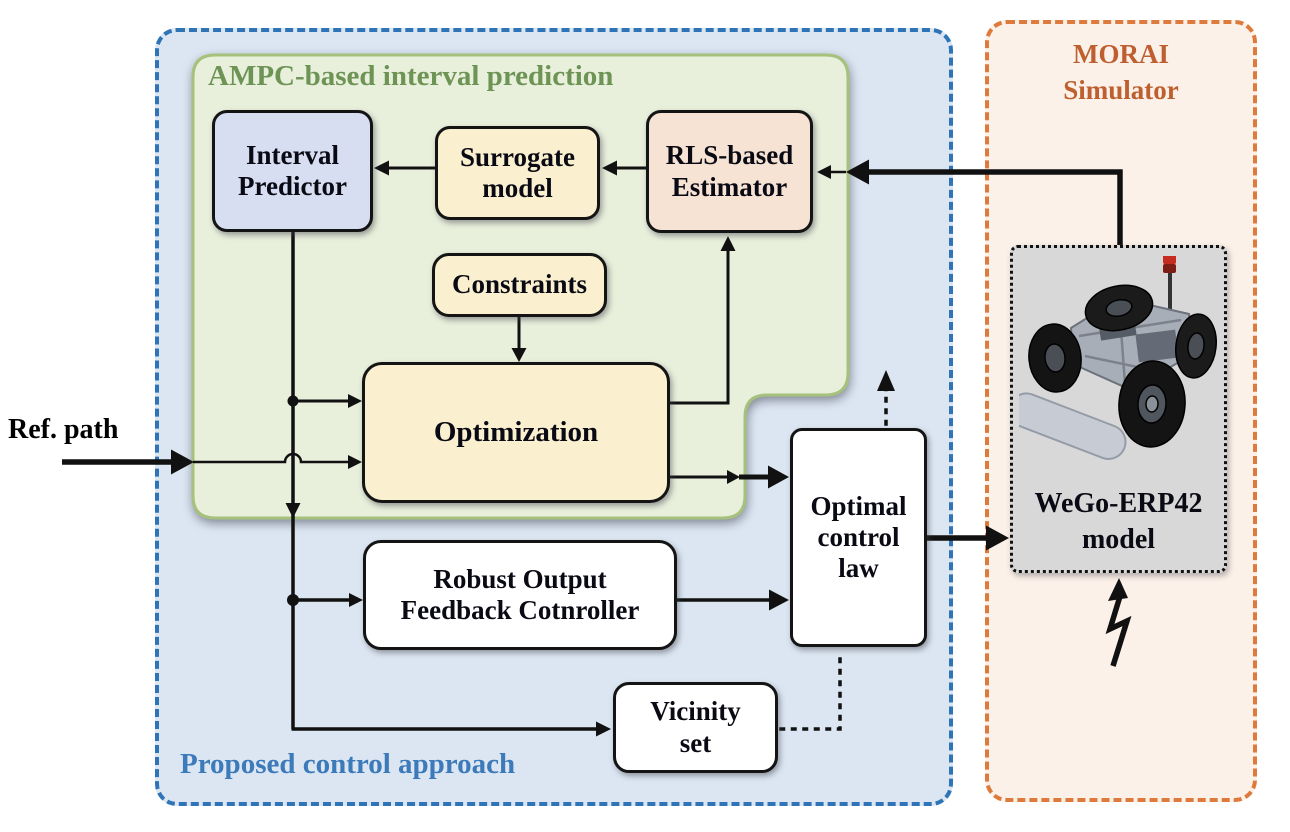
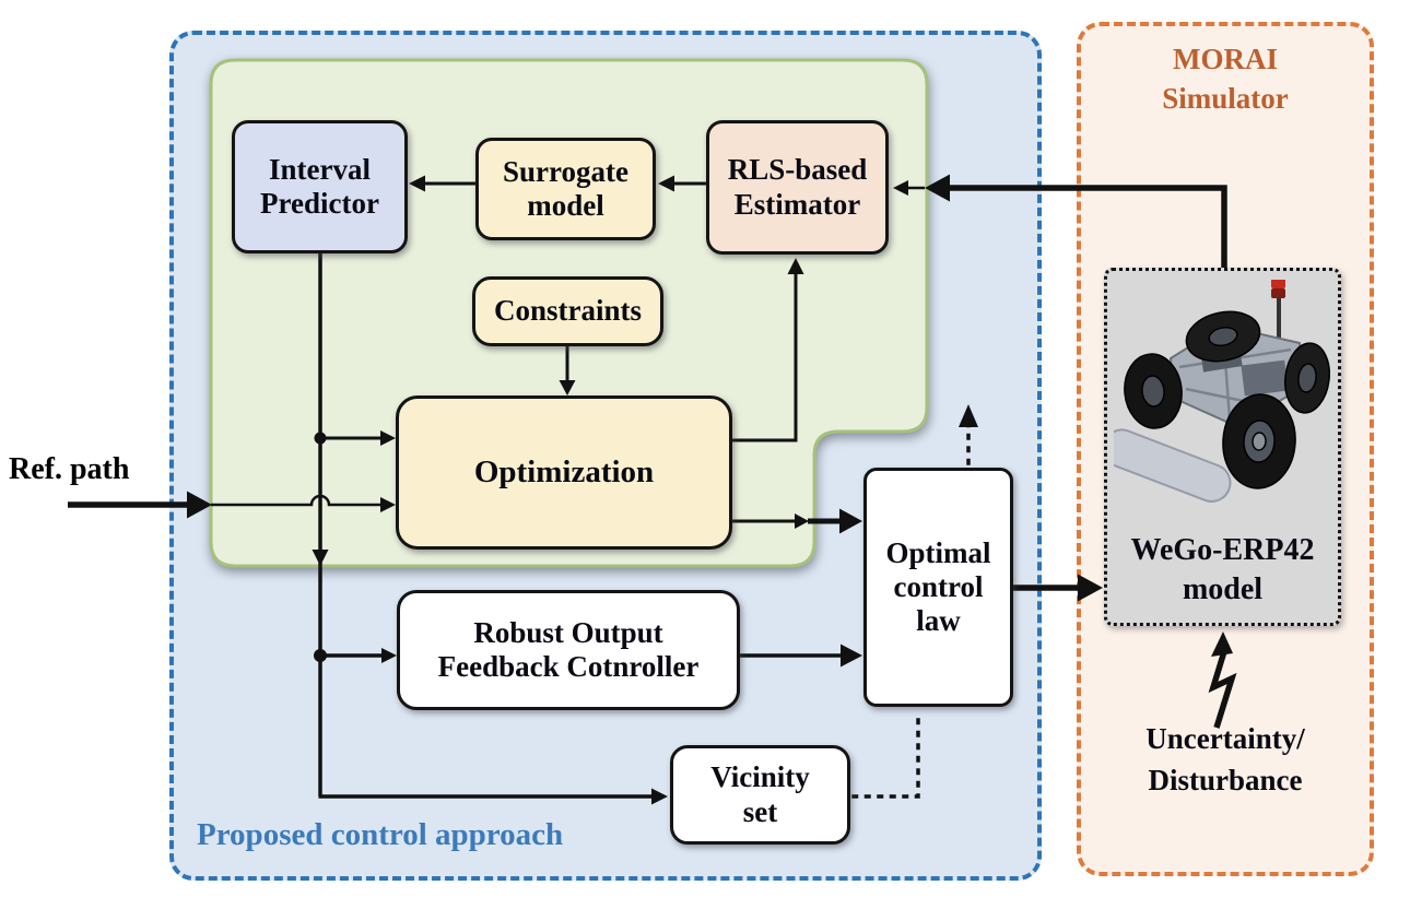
  Interval
  Predictor
  Surrogate
  model
  RLS-based
  Estimator
  Constraints
  Optimization
  Robust Output
  Feedback Cotnroller
  Optimal
  control
  law
  Vicinity
  set
  WeGo-ERP42
  model
- AMPC-based interval prediction
  Proposed control approach
  MORAI
  Simulator
  Ref. path
+ Uncertainty/
+ Disturbance
